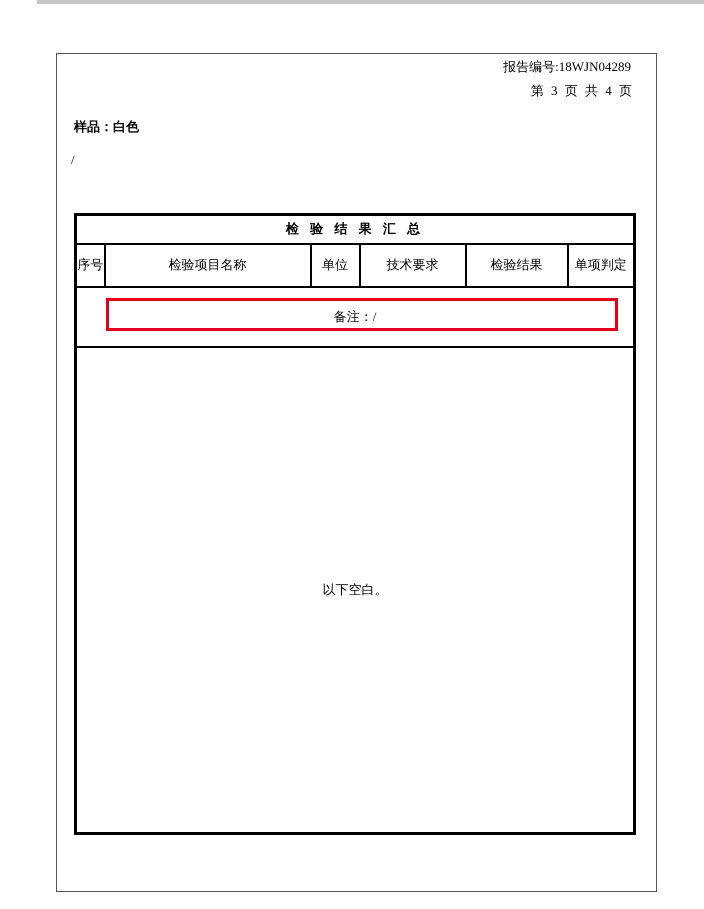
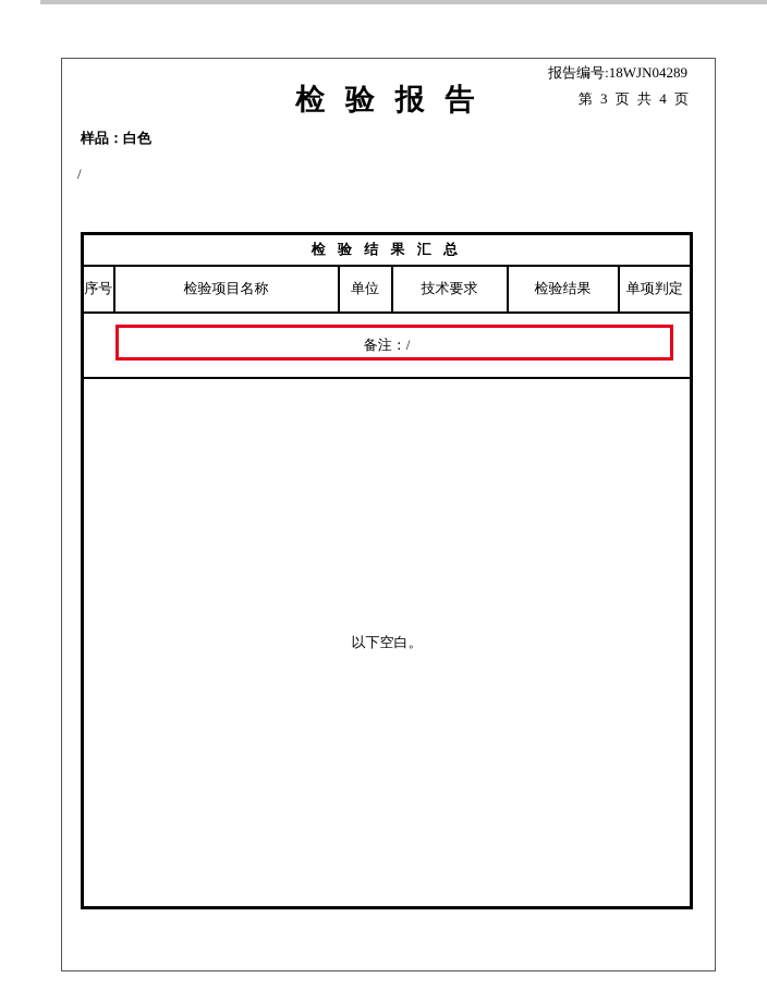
  报告编号:18WJN04289
+ 检 验 报 告
  第 3 页 共 4 页
  样品：白色
  /
  检 验 结 果 汇 总
  序号	检验项目名称	单位	技术要求	检验结果	单项判定
  备注：/
  以下空白。
